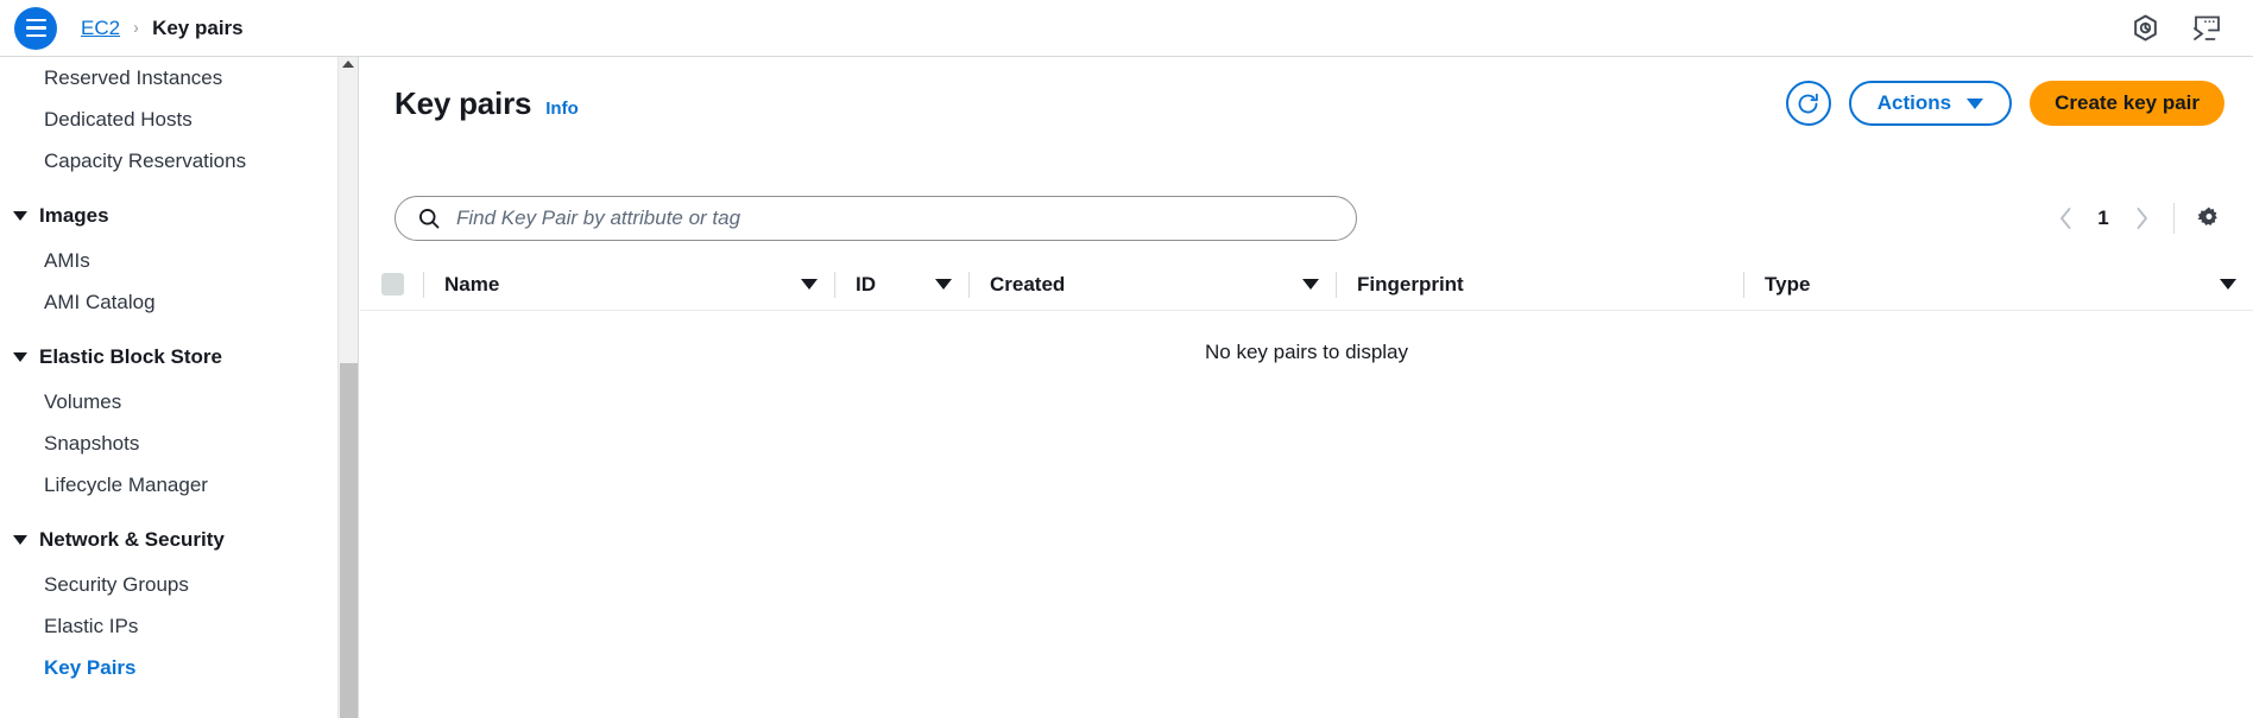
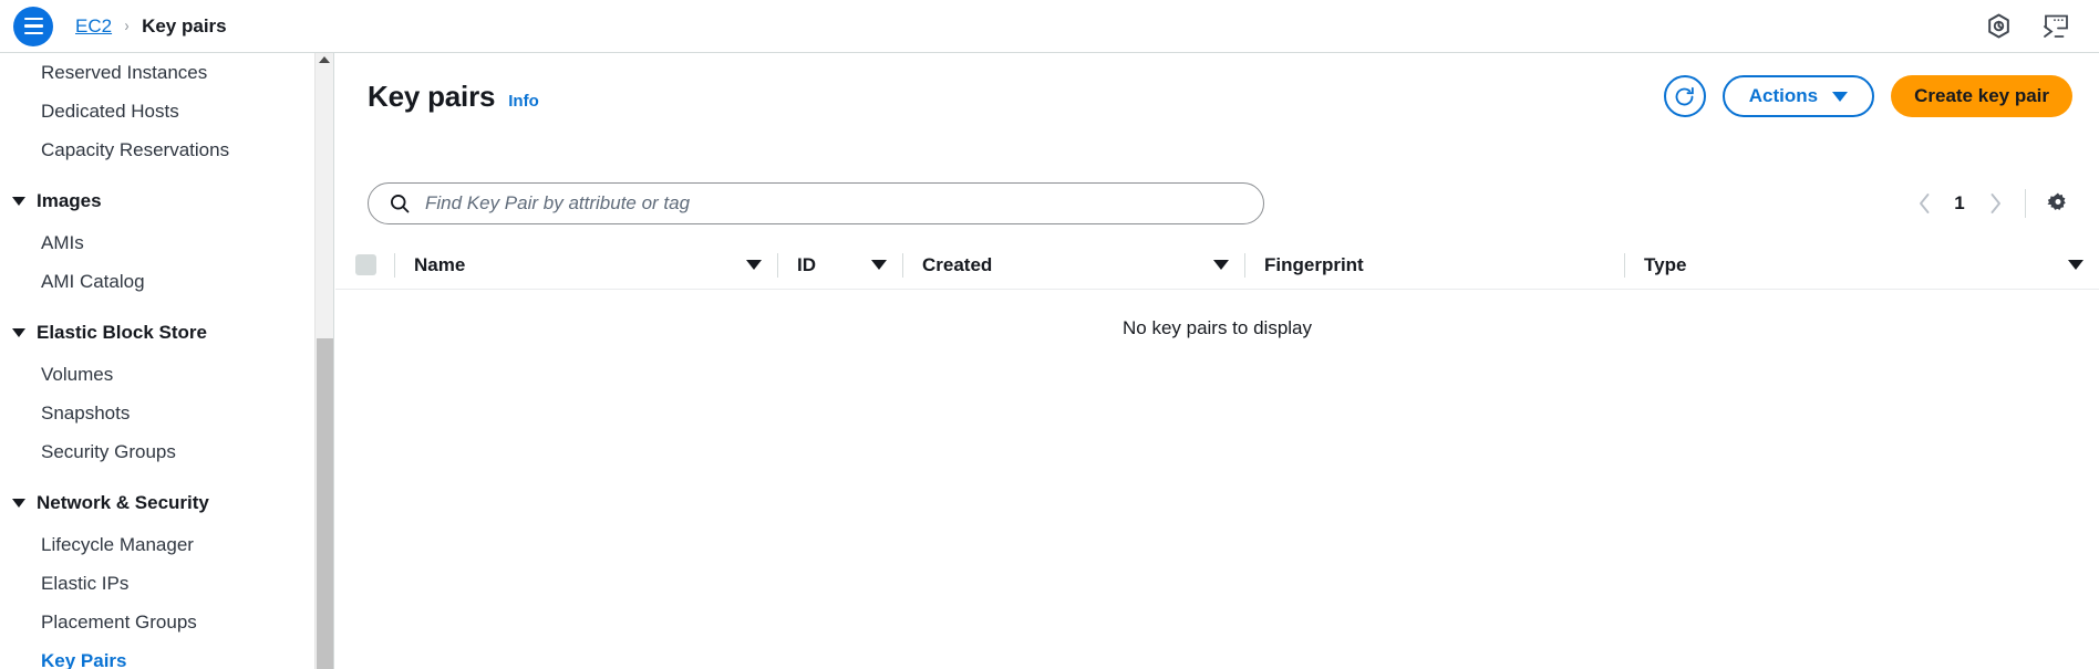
  EC2
  ›
  Key pairs
  Reserved Instances
  Dedicated Hosts
  Capacity Reservations
  Images
  AMIs
  AMI Catalog
  Elastic Block Store
  Volumes
  Snapshots
- Lifecycle Manager
+ Security Groups
  Network & Security
- Security Groups
+ Lifecycle Manager
  Elastic IPs
+ Placement Groups
  Key Pairs
  Key pairs
  Info
  Actions
  Create key pair
  Find Key Pair by attribute or tag
  1
  Name
  ID
  Created
  Fingerprint
  Type
  No key pairs to display
